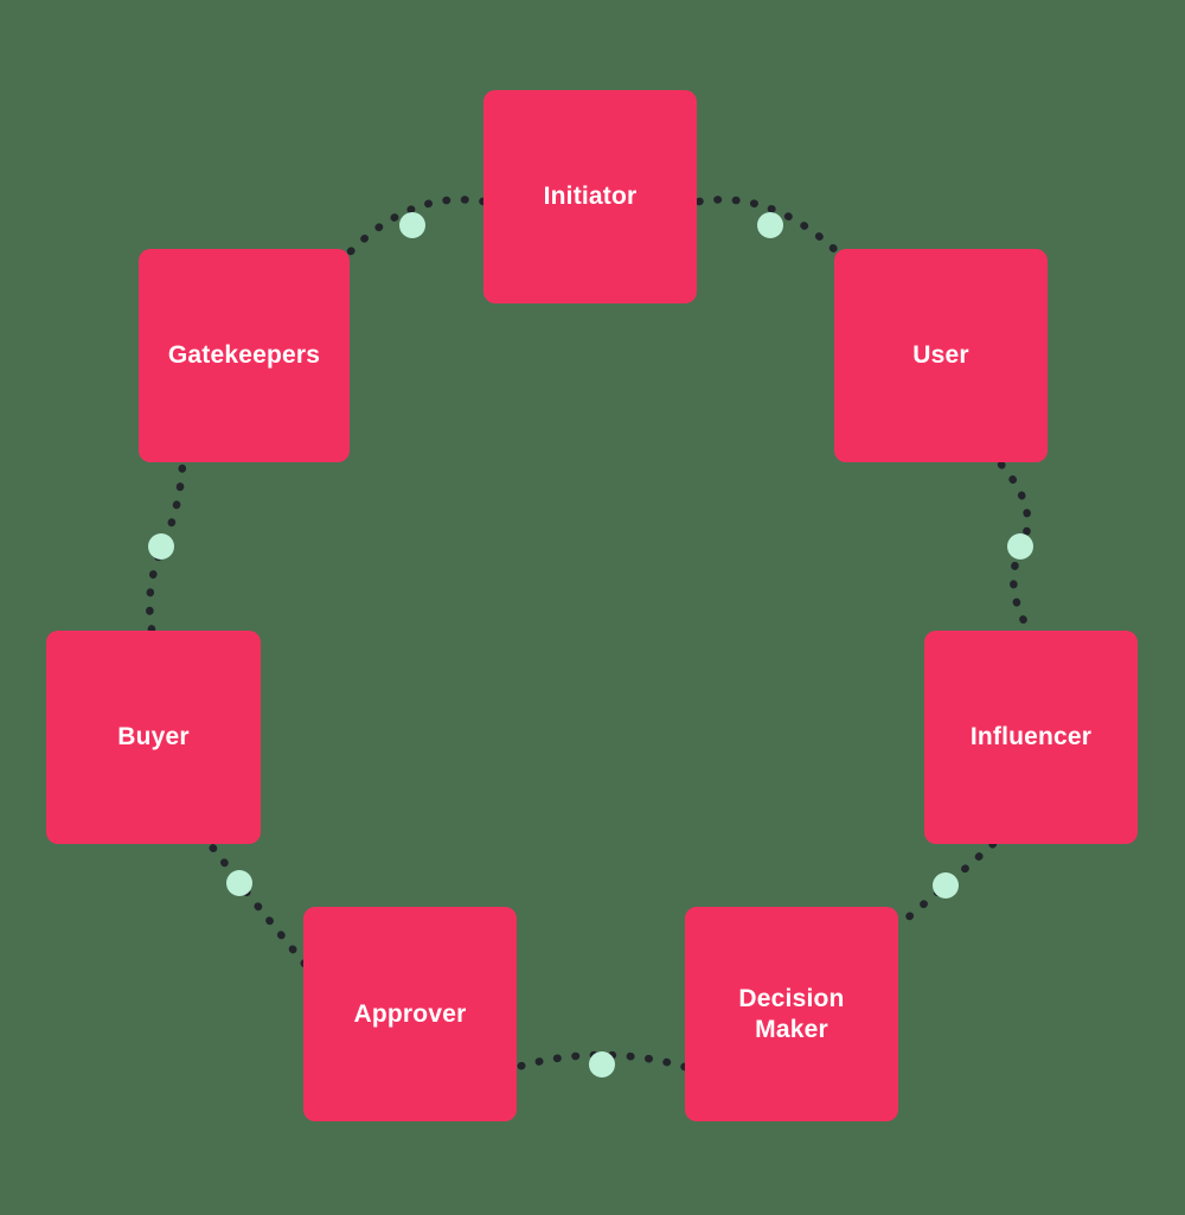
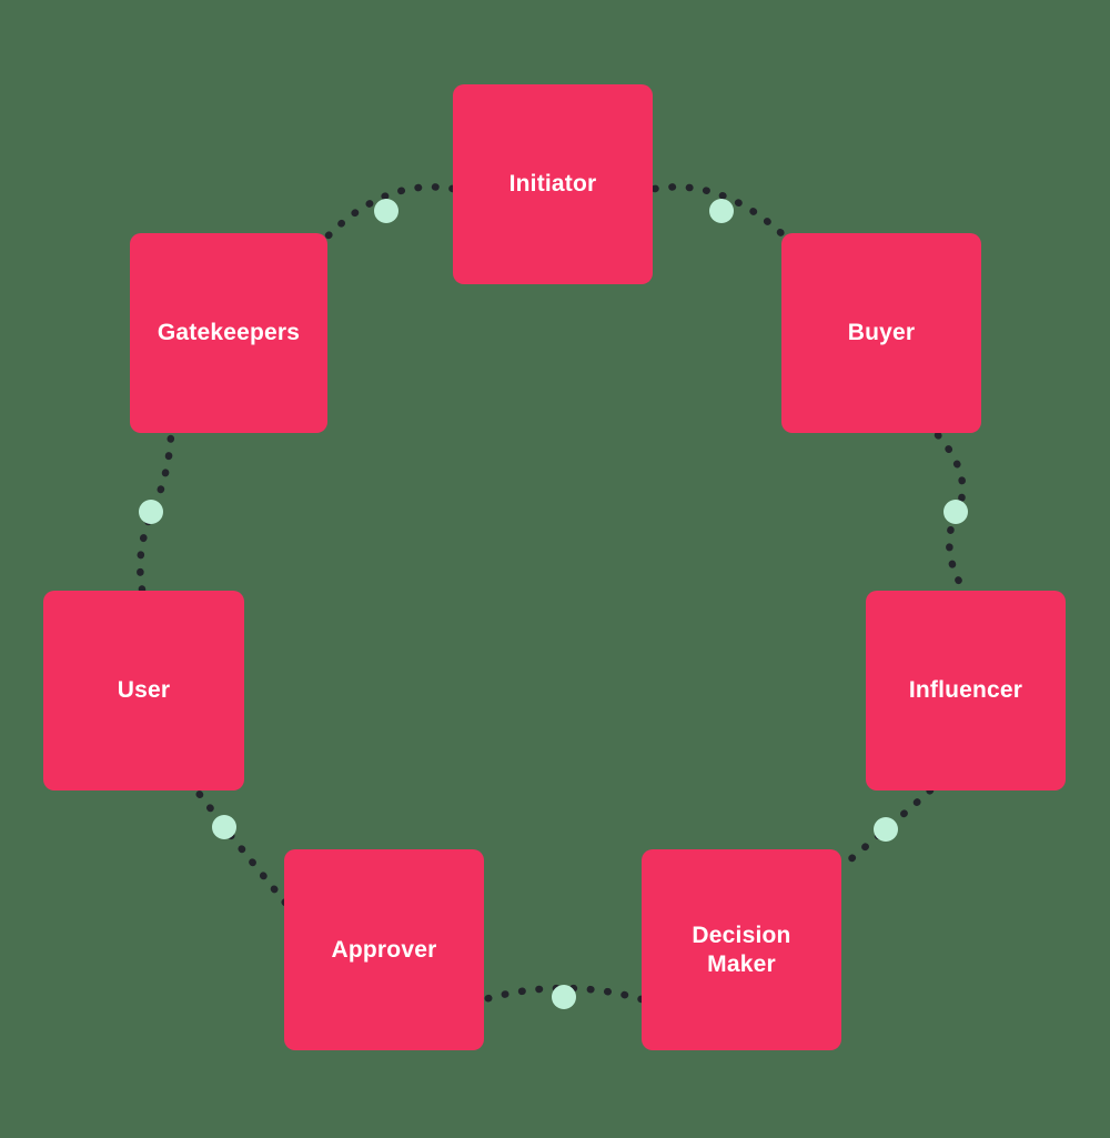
  Initiator
- User
+ Buyer
  Influencer
  Decision
  Maker
  Approver
- Buyer
+ User
  Gatekeepers
